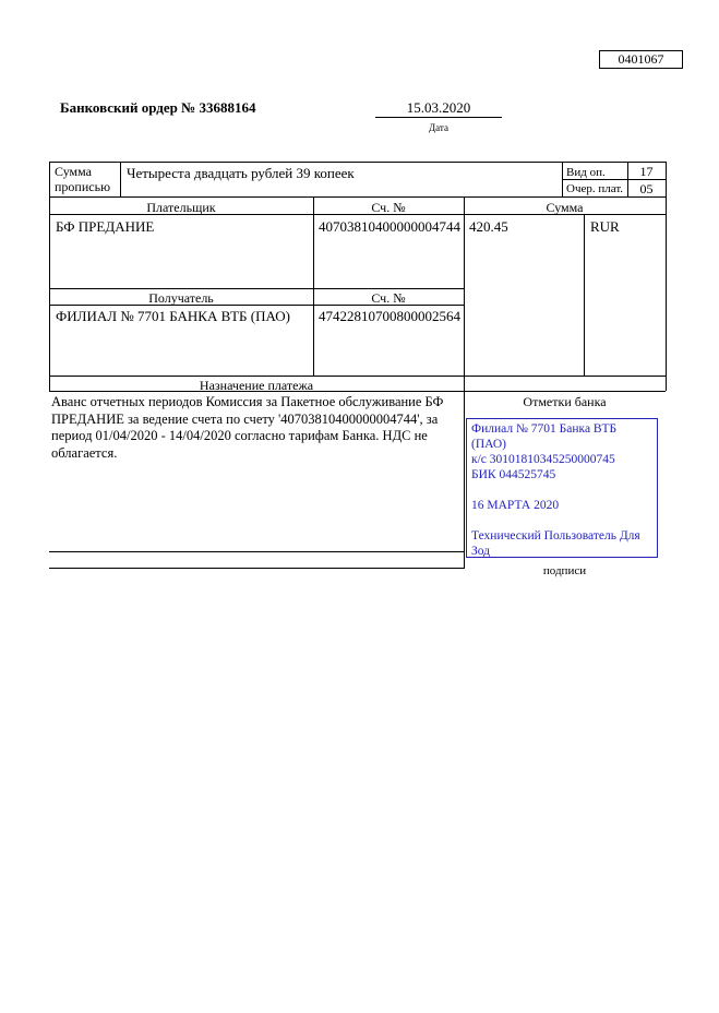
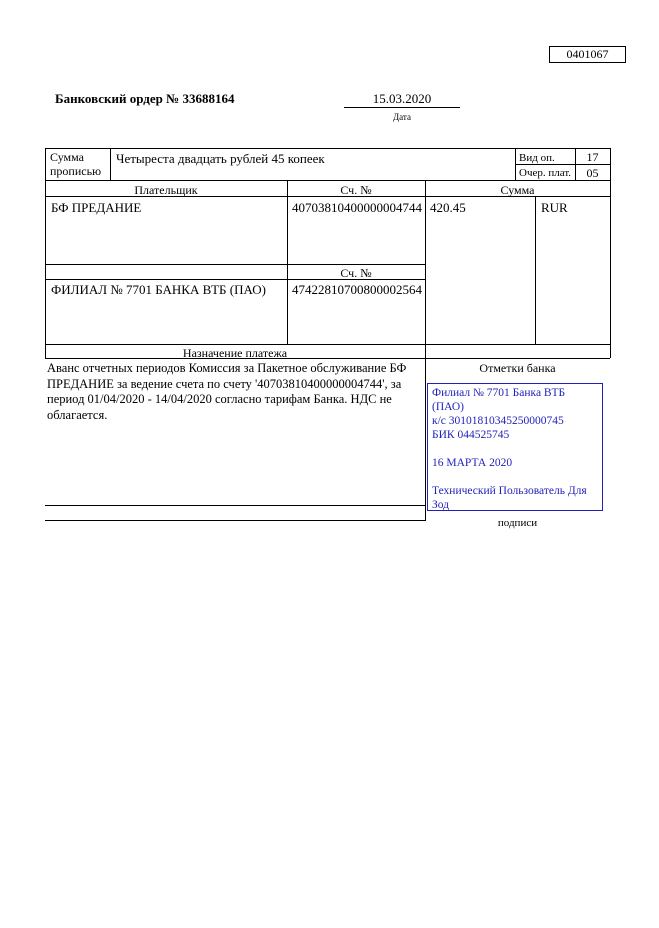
  0401067
  Банковский ордер № 33688164
  15.03.2020
  Дата
  Сумма
  прописью
- Четыреста двадцать рублей 39 копеек
+ Четыреста двадцать рублей 45 копеек
  Вид оп.
  17
  Очер. плат.
  05
  Плательщик
  Сч. №
  Сумма
  БФ ПРЕДАНИЕ
  40703810400000004744
  420.45
  RUR
- Получатель
  Сч. №
  ФИЛИАЛ № 7701 БАНКА ВТБ (ПАО)
  47422810700800002564
  Назначение платежа
  Отметки банка
  Аванс отчетных периодов Комиссия за Пакетное обслуживание БФ
  ПРЕДАНИЕ за ведение счета по счету '40703810400000004744', за
  период 01/04/2020 - 14/04/2020 согласно тарифам Банка. НДС не
  облагается.
  Филиал № 7701 Банка ВТБ (ПАО)
  к/с 30101810345250000745
  БИК 044525745
  16 МАРТА 2020
  Технический Пользователь Для
  Зод
  подписи
